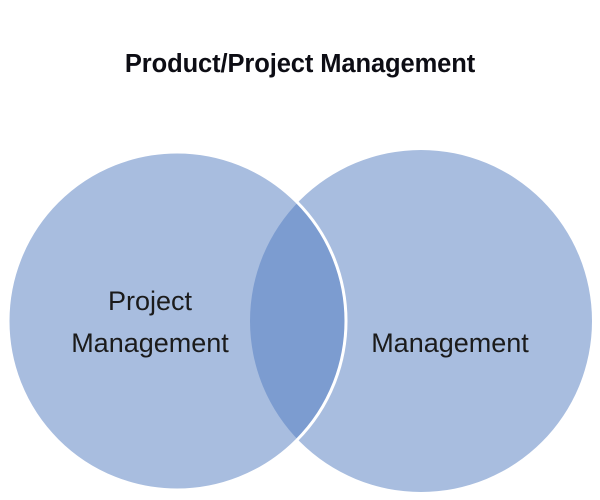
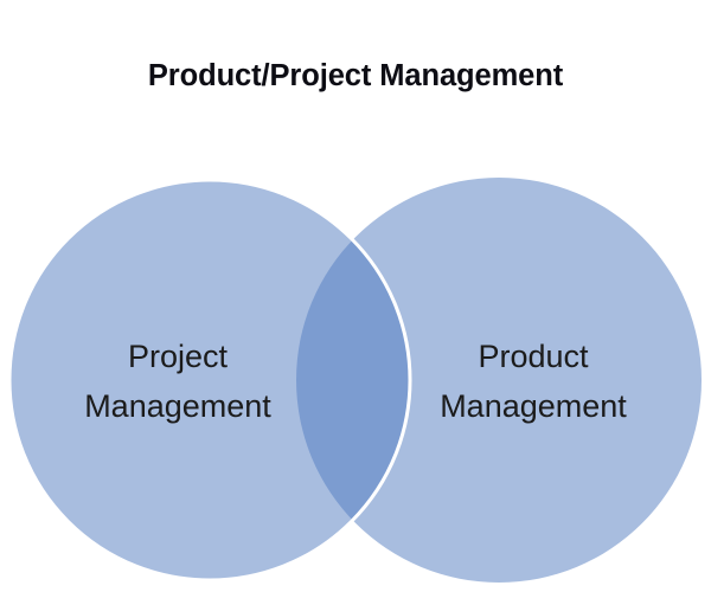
  Product/Project Management
  Project
  Management
+ Product
  Management
